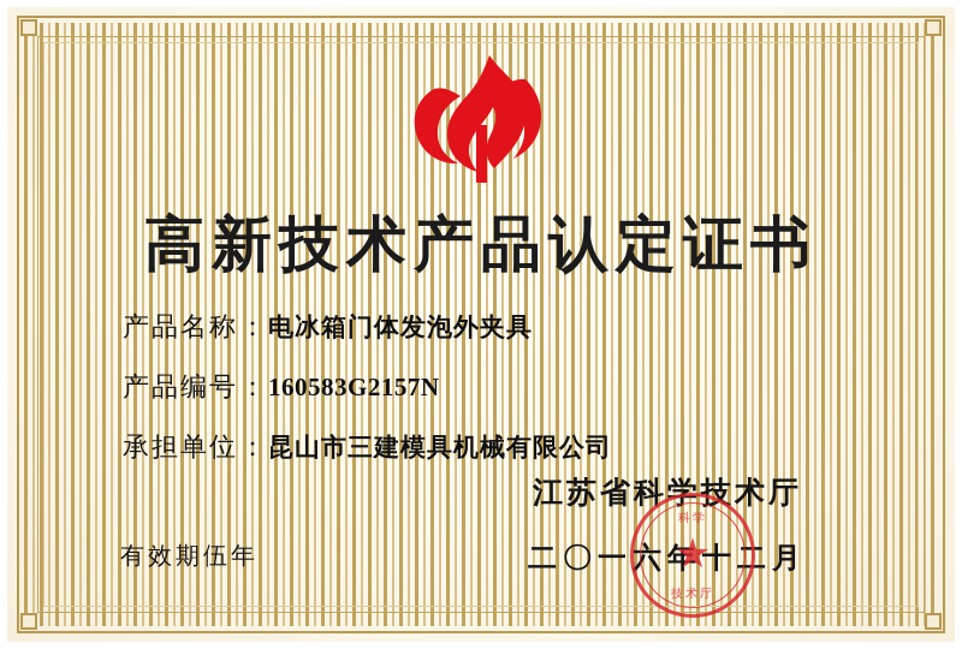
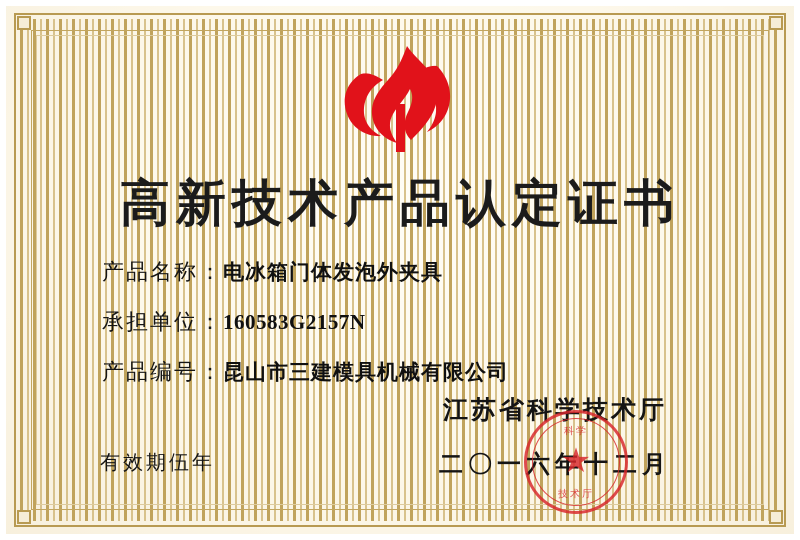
  高新技术产品认定证书
  产品名称
  ：
  电冰箱门体发泡外夹具
- 产品编号
+ 承担单位
  ：
  160583G2157N
- 承担单位
+ 产品编号
  ：
  昆山市三建模具机械有限公司
  江苏省科学技术厅
  二〇一六年十二月
  科学
  ★
  技术厅
  有效期伍年
